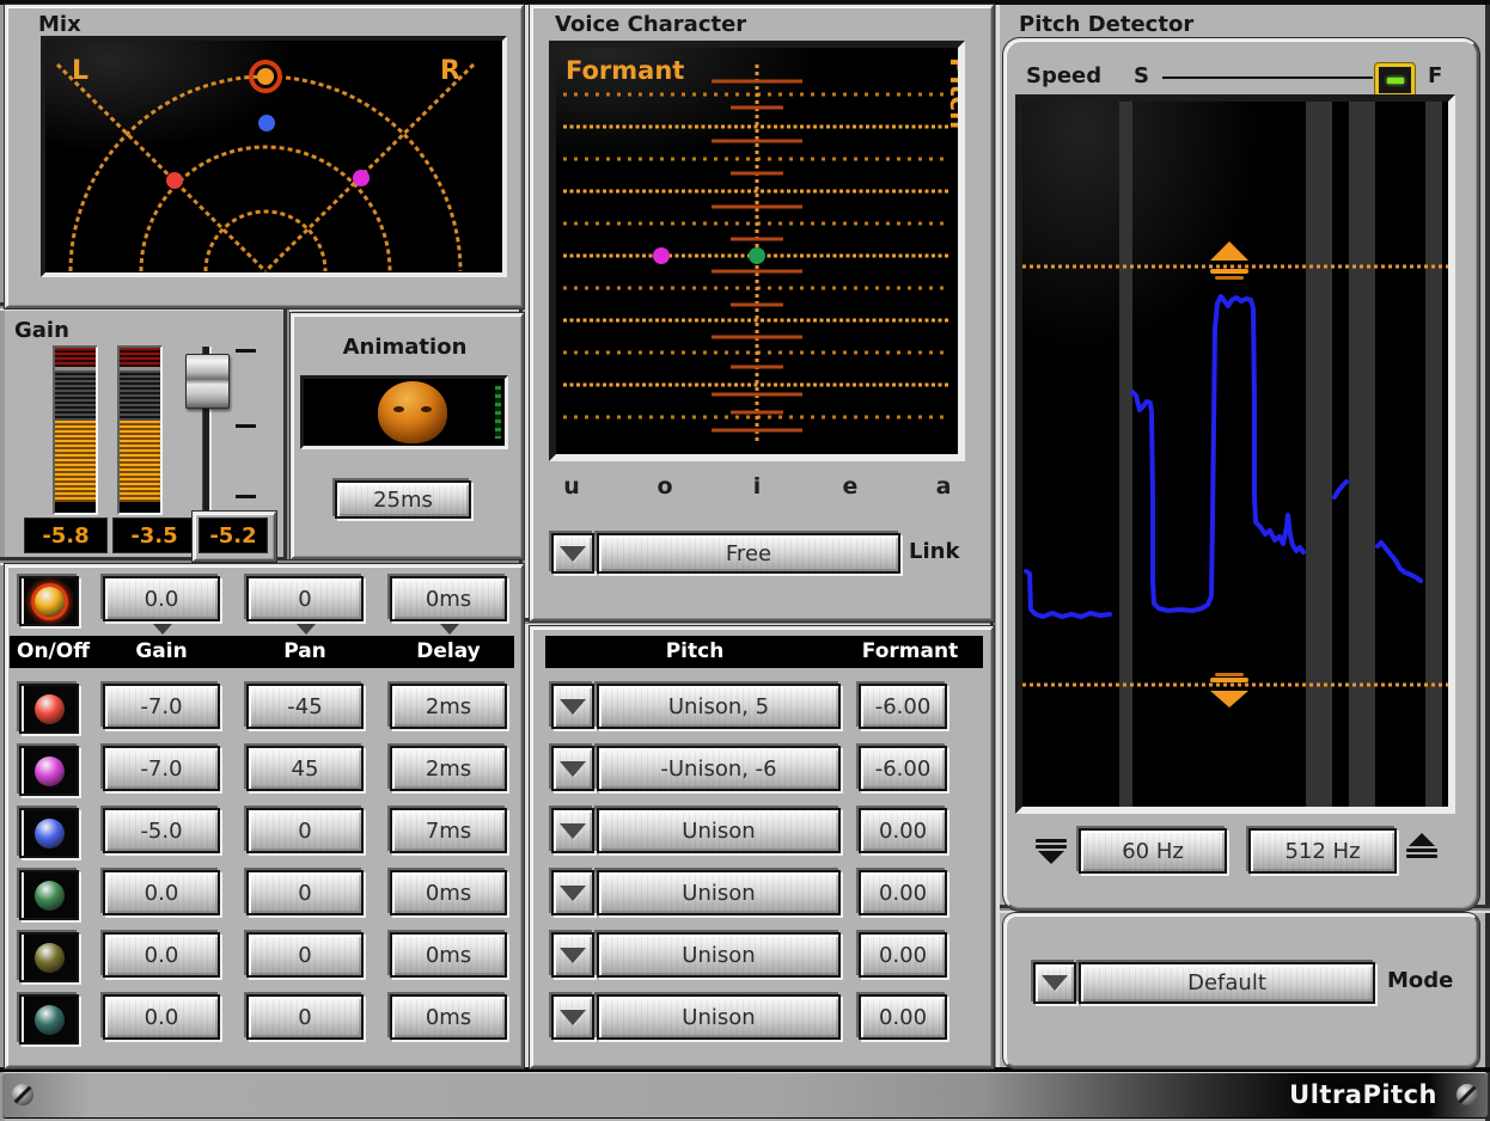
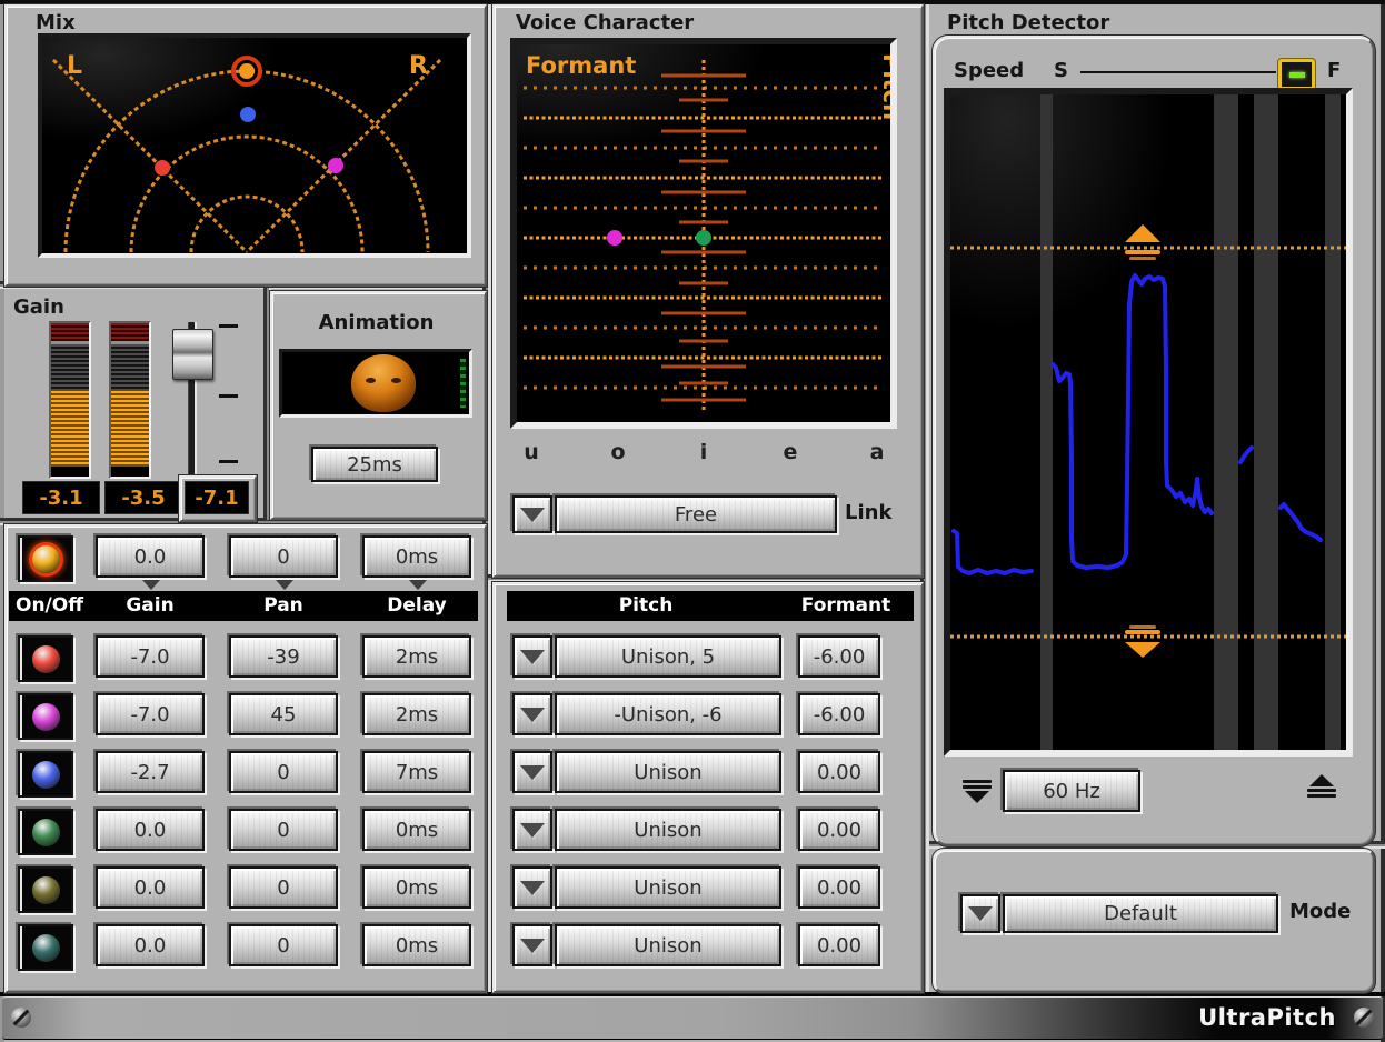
  Mix
  L
  R
  Gain
- -5.8
+ -3.1
  -3.5
- -5.2
+ -7.1
  Animation
  25ms
  0.0
  0
  0ms
  On/Off
  Gain
  Pan
  Delay
  -7.0
- -45
+ -39
  2ms
  -7.0
  45
  2ms
- -5.0
+ -2.7
  0
  7ms
  0.0
  0
  0ms
  0.0
  0
  0ms
  0.0
  0
  0ms
  Voice Character
  Formant
  u
  o
  i
  e
  a
  Free
  Link
  Pitch
  Formant
  Unison, 5
  -6.00
  -Unison, -6
  -6.00
  Unison
  0.00
  Unison
  0.00
  Unison
  0.00
  Unison
  0.00
  Pitch Detector
  Speed
  S
  F
  60 Hz
- 512 Hz
  Default
  Mode
  UltraPitch
